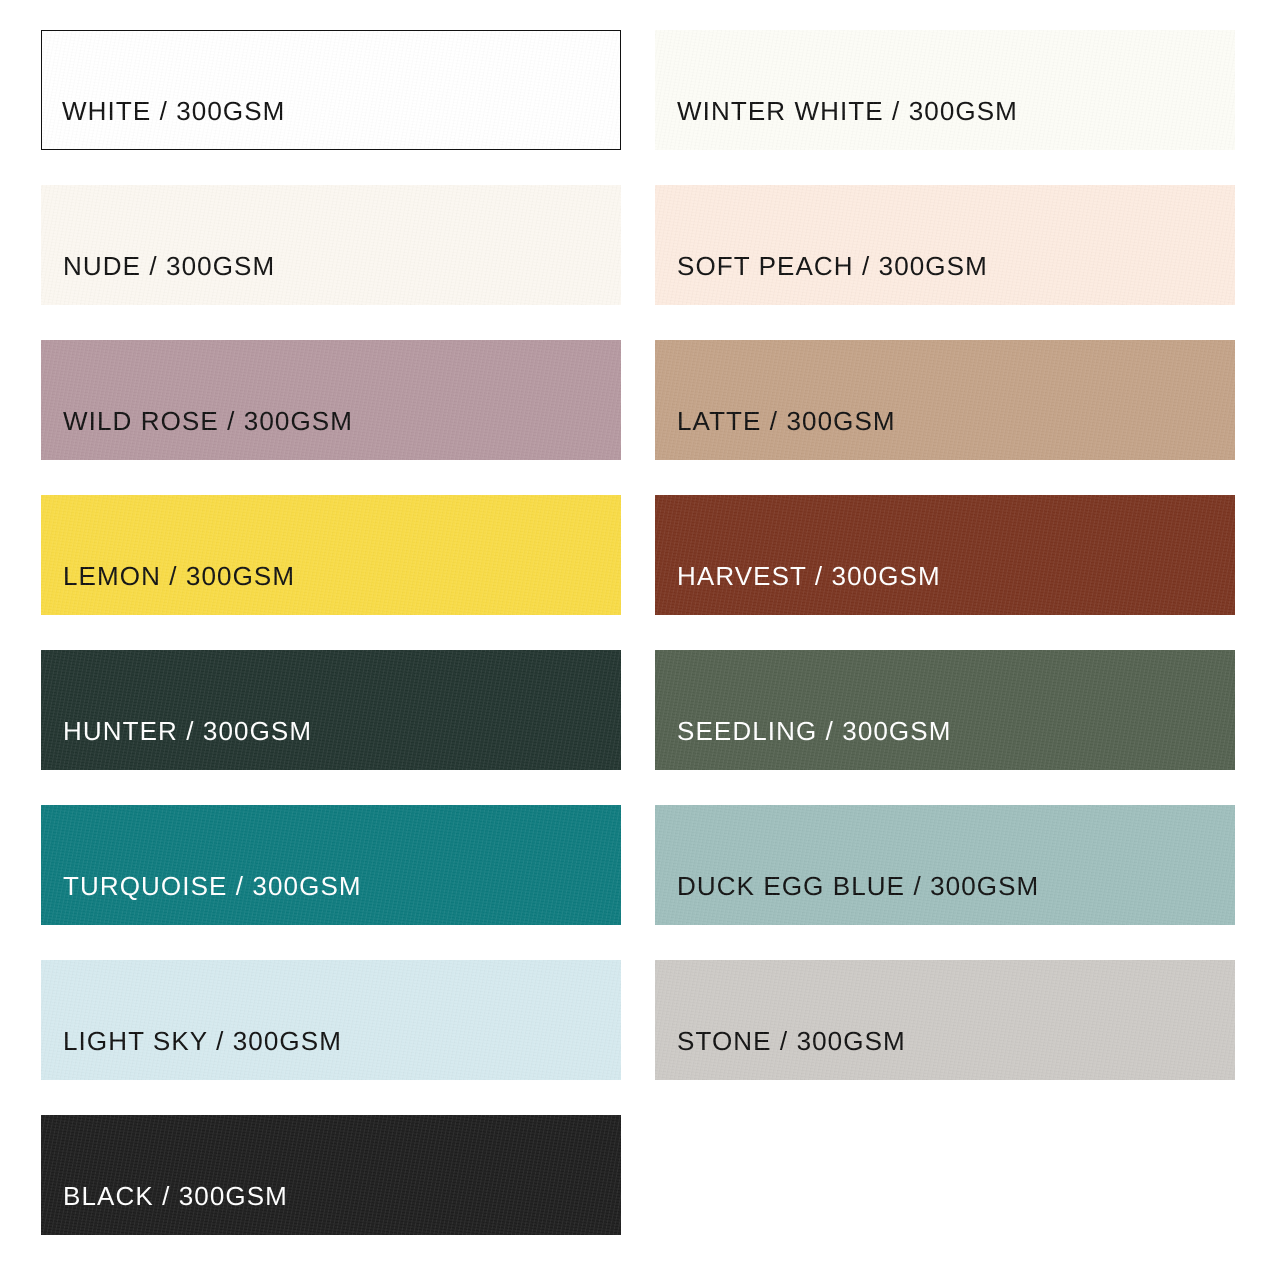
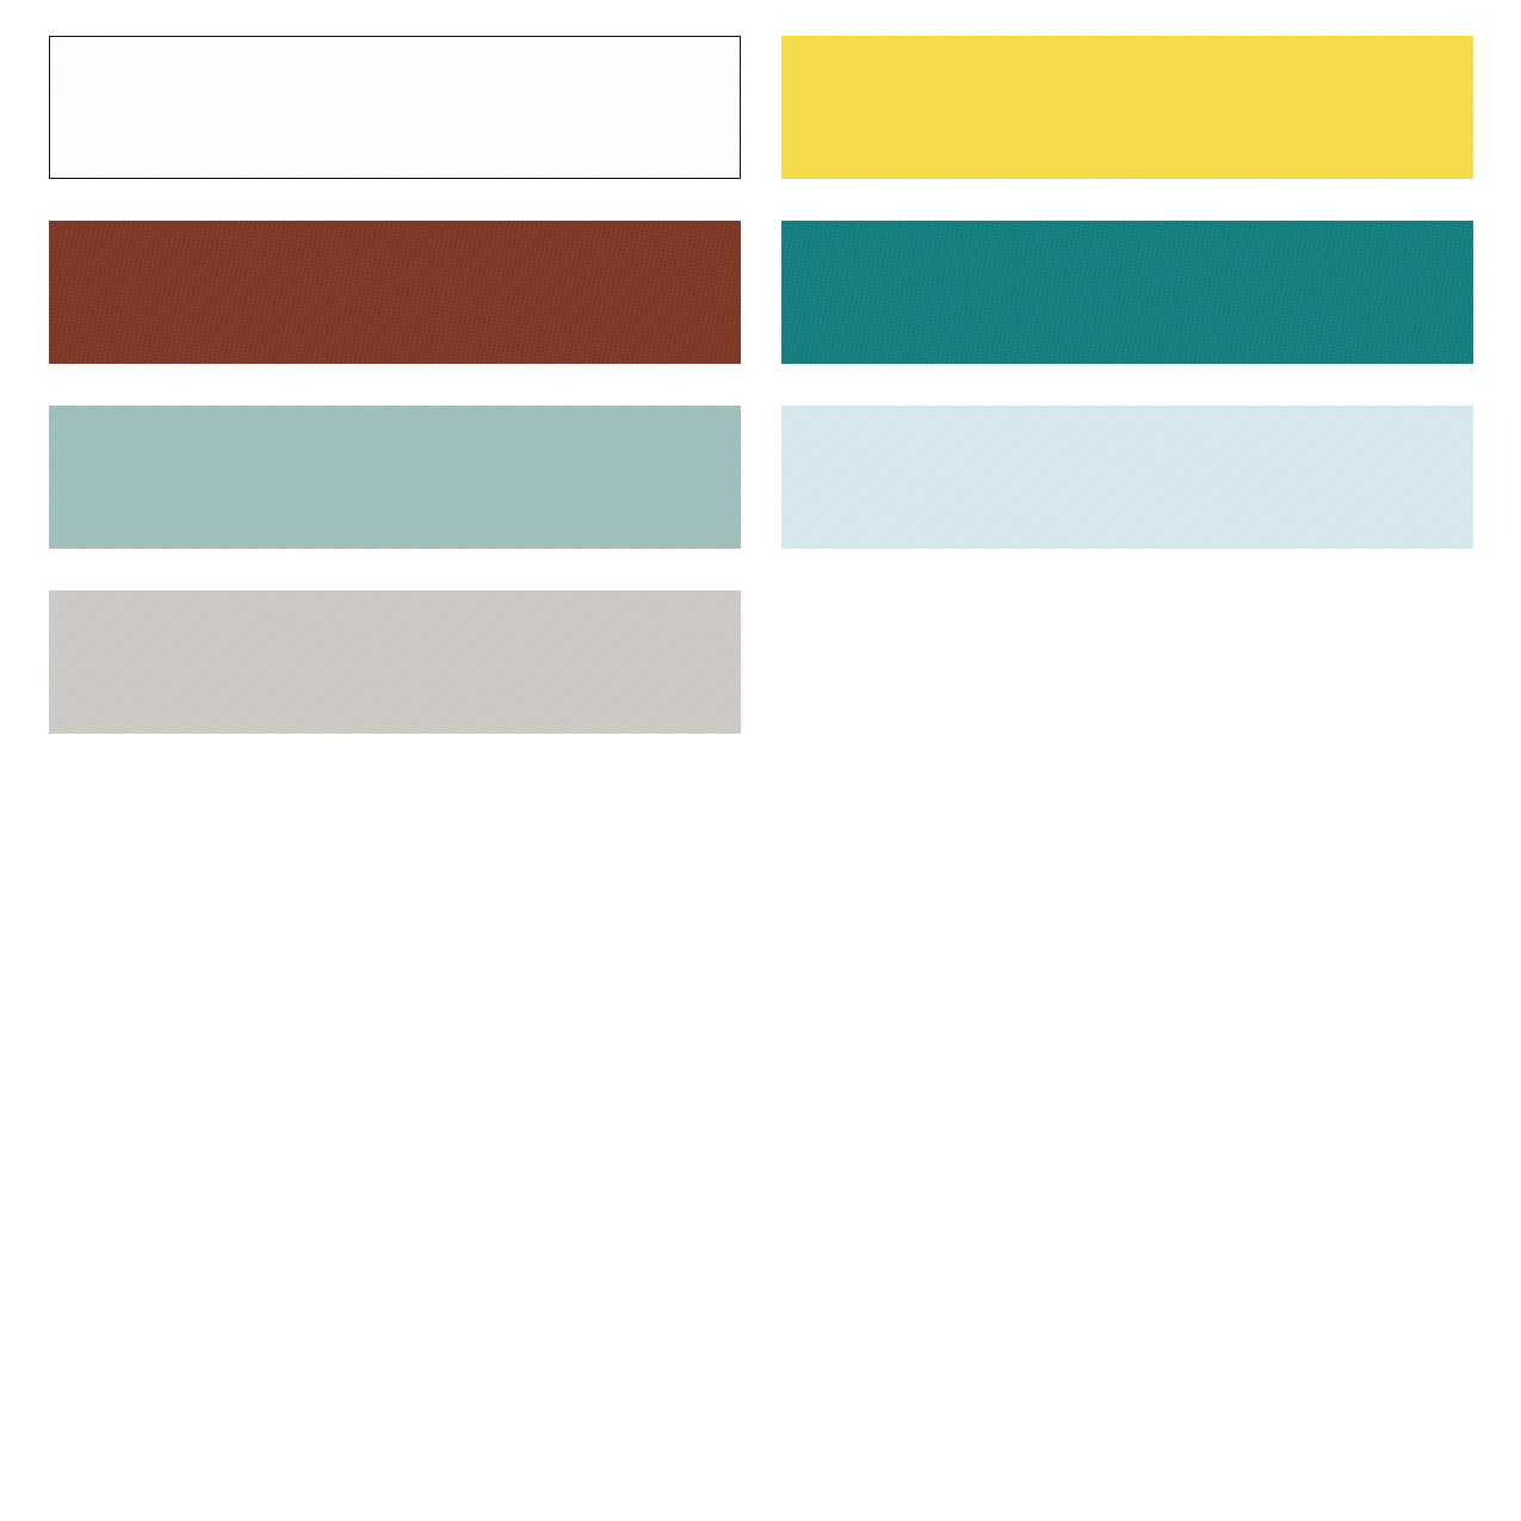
- WHITE / 300GSM
- WINTER WHITE / 300GSM
- NUDE / 300GSM
- SOFT PEACH / 300GSM
- WILD ROSE / 300GSM
- LATTE / 300GSM
- LEMON / 300GSM
- HARVEST / 300GSM
- HUNTER / 300GSM
- SEEDLING / 300GSM
- TURQUOISE / 300GSM
- DUCK EGG BLUE / 300GSM
- LIGHT SKY / 300GSM
- STONE / 300GSM
- BLACK / 300GSM
